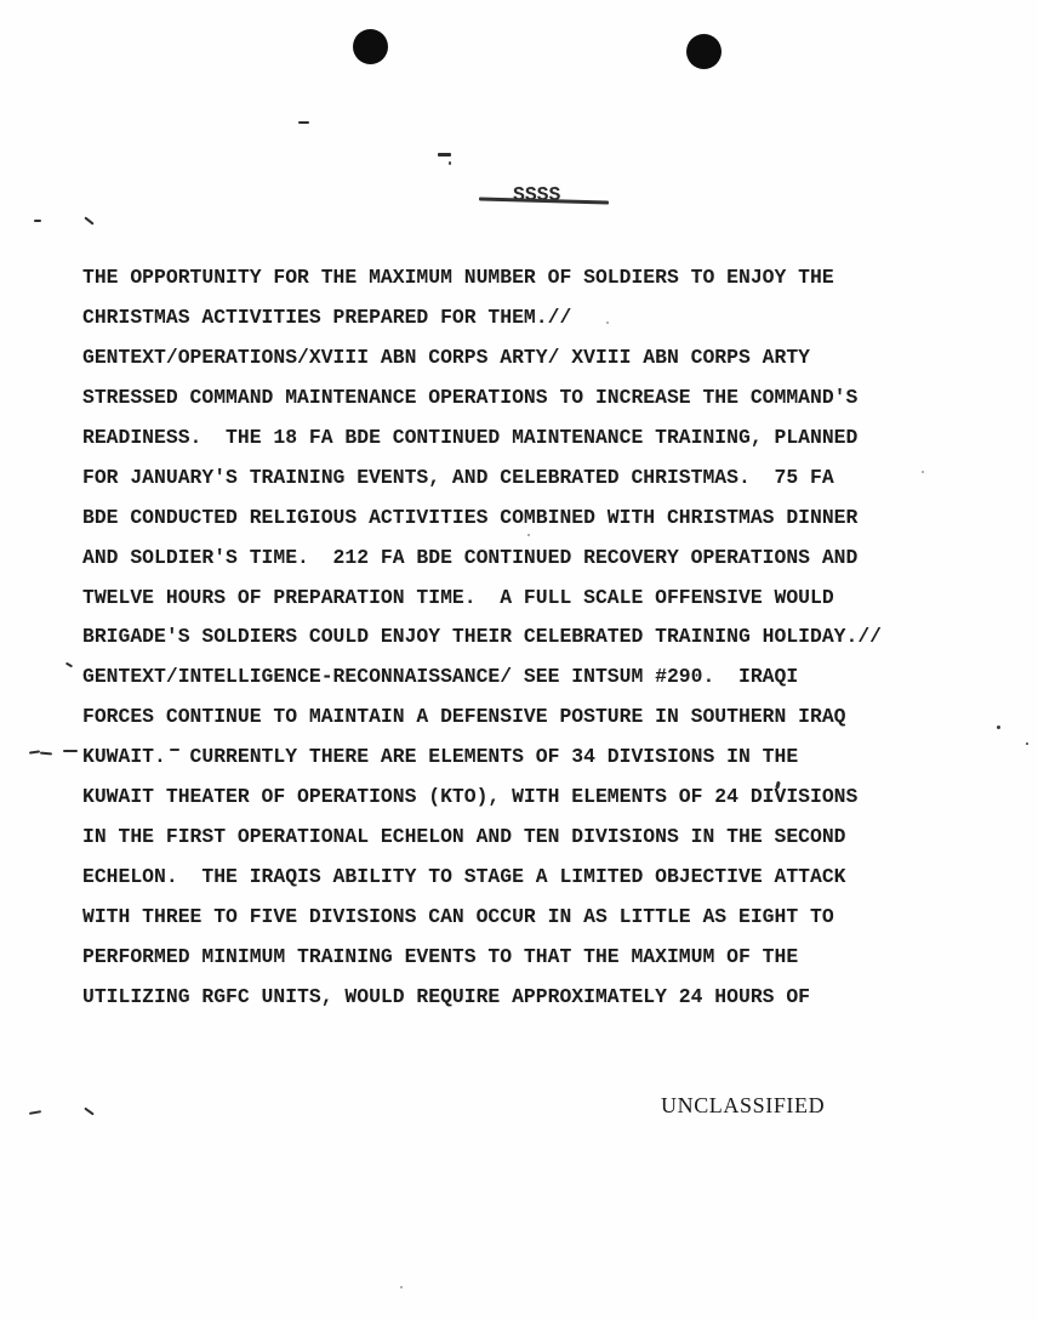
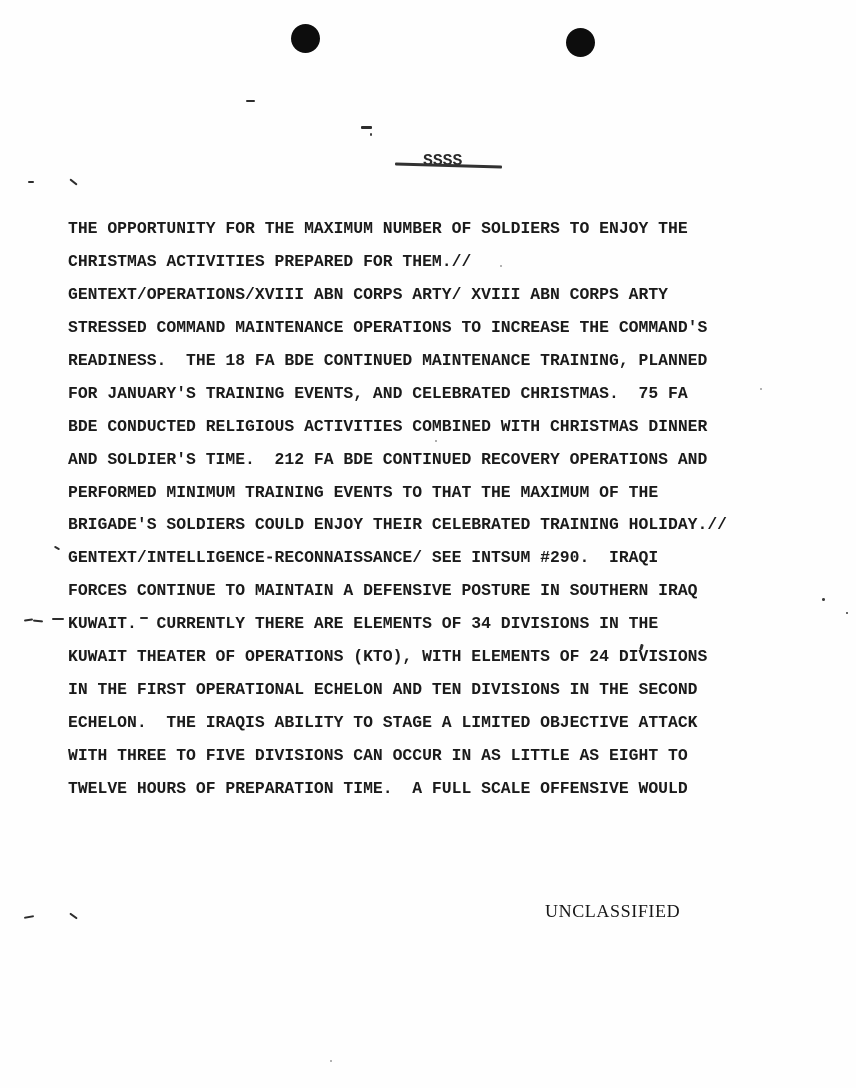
  SSSS
  THE OPPORTUNITY FOR THE MAXIMUM NUMBER OF SOLDIERS TO ENJOY THE
  CHRISTMAS ACTIVITIES PREPARED FOR THEM.//
  GENTEXT/OPERATIONS/XVIII ABN CORPS ARTY/ XVIII ABN CORPS ARTY
  STRESSED COMMAND MAINTENANCE OPERATIONS TO INCREASE THE COMMAND'S
  READINESS. THE 18 FA BDE CONTINUED MAINTENANCE TRAINING, PLANNED
  FOR JANUARY'S TRAINING EVENTS, AND CELEBRATED CHRISTMAS. 75 FA
  BDE CONDUCTED RELIGIOUS ACTIVITIES COMBINED WITH CHRISTMAS DINNER
  AND SOLDIER'S TIME. 212 FA BDE CONTINUED RECOVERY OPERATIONS AND
- TWELVE HOURS OF PREPARATION TIME. A FULL SCALE OFFENSIVE WOULD
+ PERFORMED MINIMUM TRAINING EVENTS TO THAT THE MAXIMUM OF THE
  BRIGADE'S SOLDIERS COULD ENJOY THEIR CELEBRATED TRAINING HOLIDAY.//
  GENTEXT/INTELLIGENCE-RECONNAISSANCE/ SEE INTSUM #290. IRAQI
  FORCES CONTINUE TO MAINTAIN A DEFENSIVE POSTURE IN SOUTHERN IRAQ
  KUWAIT. CURRENTLY THERE ARE ELEMENTS OF 34 DIVISIONS IN THE
  KUWAIT THEATER OF OPERATIONS (KTO), WITH ELEMENTS OF 24 DIVISIONS
  IN THE FIRST OPERATIONAL ECHELON AND TEN DIVISIONS IN THE SECOND
  ECHELON. THE IRAQIS ABILITY TO STAGE A LIMITED OBJECTIVE ATTACK
  WITH THREE TO FIVE DIVISIONS CAN OCCUR IN AS LITTLE AS EIGHT TO
- PERFORMED MINIMUM TRAINING EVENTS TO THAT THE MAXIMUM OF THE
+ TWELVE HOURS OF PREPARATION TIME. A FULL SCALE OFFENSIVE WOULD
- UTILIZING RGFC UNITS, WOULD REQUIRE APPROXIMATELY 24 HOURS OF
  UNCLASSIFIED
